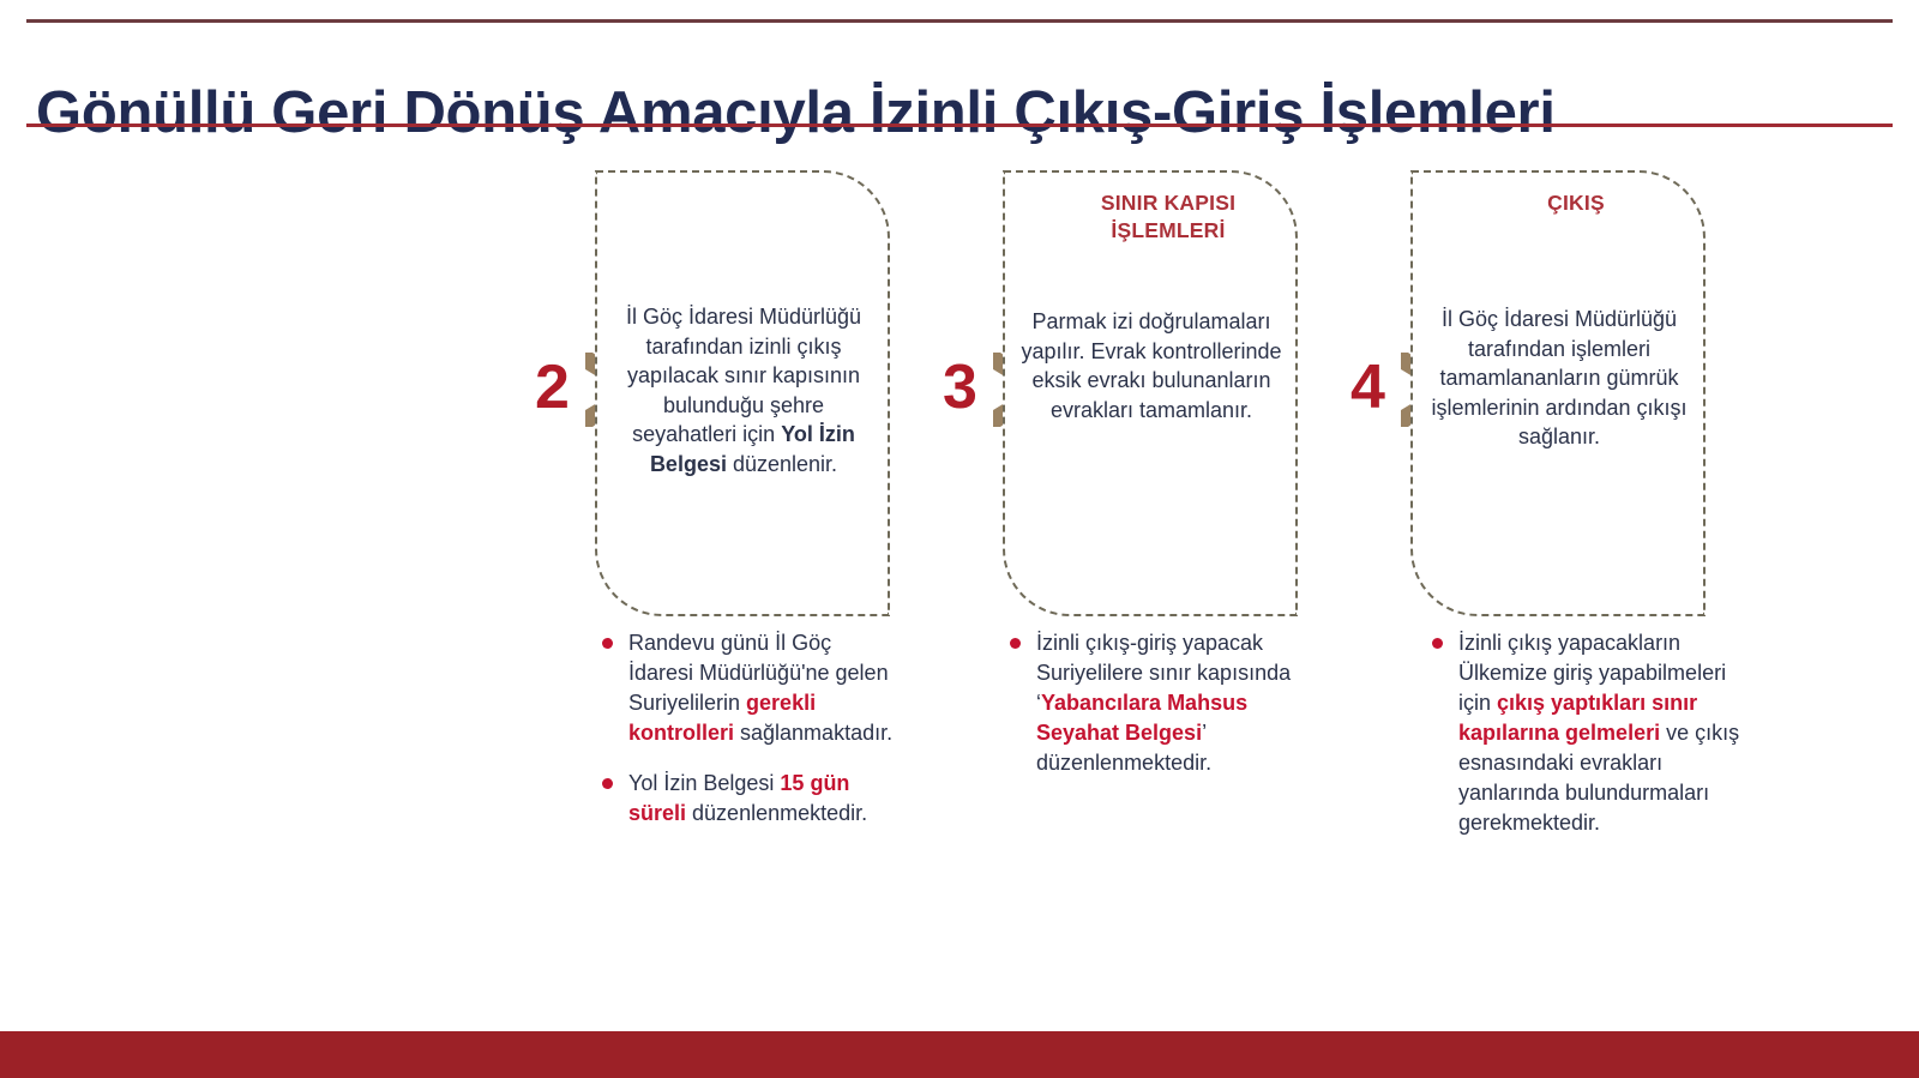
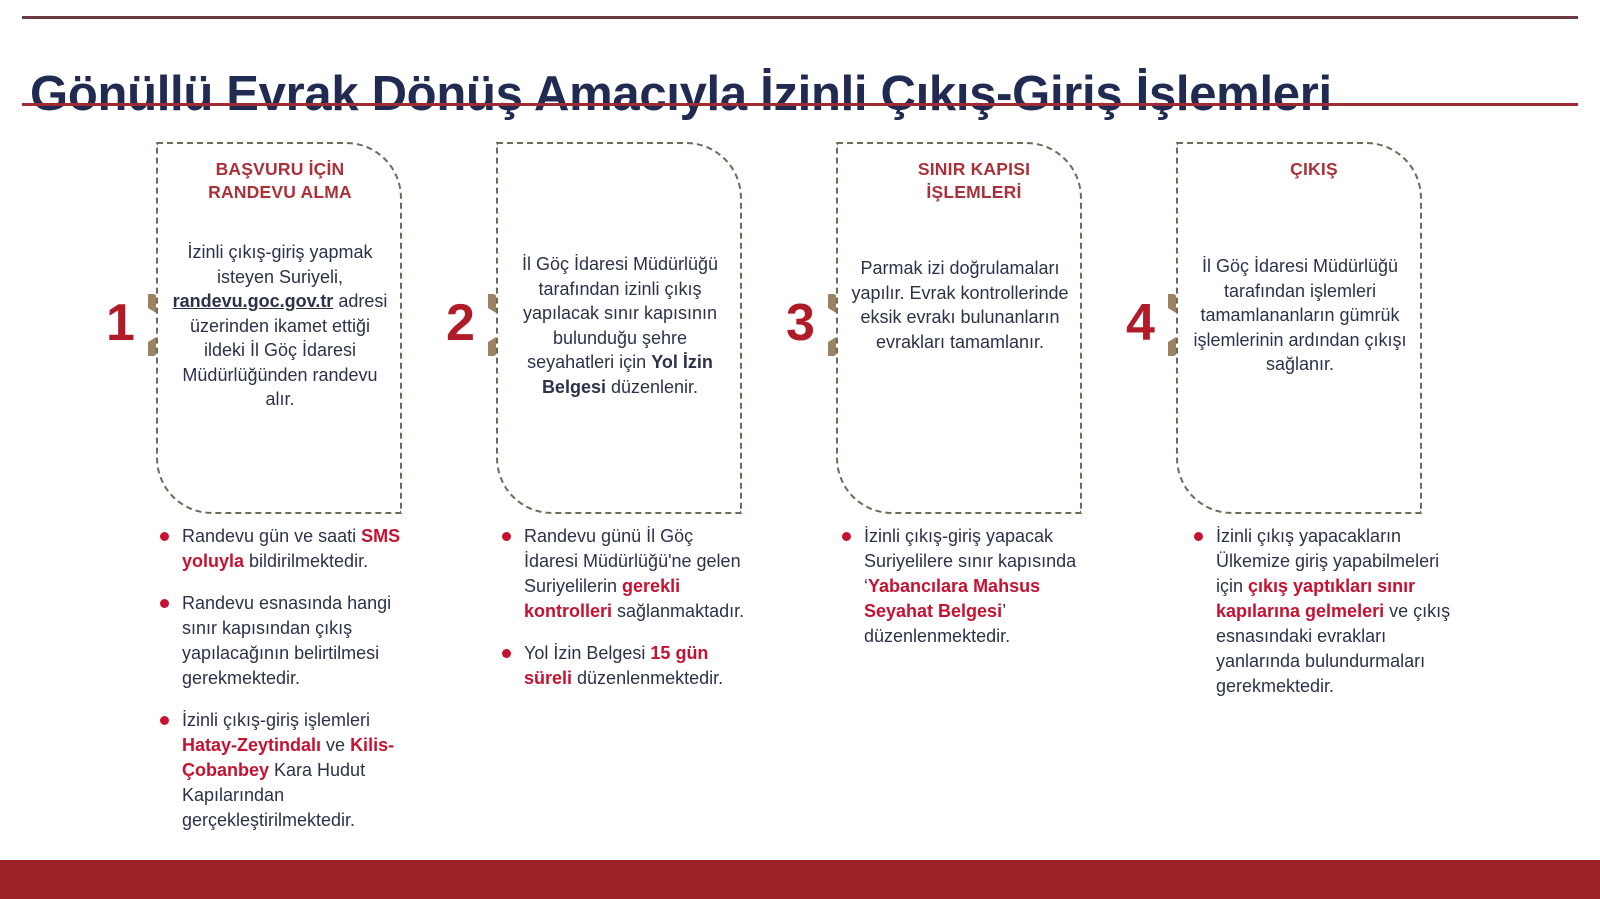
- Gönüllü Geri Dönüş Amacıyla İzinli Çıkış-Giriş İşlemleri
+ Gönüllü Evrak Dönüş Amacıyla İzinli Çıkış-Giriş İşlemleri
+ 1
+ BAŞVURU İÇİN
+ RANDEVU ALMA
+ İzinli çıkış-giriş yapmak isteyen Suriyeli, randevu.goc.gov.tr adresi üzerinden ikamet ettiği ildeki İl Göç İdaresi Müdürlüğünden randevu alır.
+ Randevu gün ve saati SMS yoluyla bildirilmektedir.
+ Randevu esnasında hangi sınır kapısından çıkış yapılacağının belirtilmesi gerekmektedir.
+ İzinli çıkış-giriş işlemleri Hatay-Zeytindalı ve Kilis-Çobanbey Kara Hudut Kapılarından gerçekleştirilmektedir.
  2
  İl Göç İdaresi Müdürlüğü tarafından izinli çıkış yapılacak sınır kapısının bulunduğu şehre seyahatleri için Yol İzin Belgesi düzenlenir.
  Randevu günü İl Göç İdaresi Müdürlüğü'ne gelen Suriyelilerin gerekli kontrolleri sağlanmaktadır.
  Yol İzin Belgesi 15 gün süreli düzenlenmektedir.
  3
  SINIR KAPISI
  İŞLEMLERİ
  Parmak izi doğrulamaları yapılır. Evrak kontrollerinde eksik evrakı bulunanların evrakları tamamlanır.
  İzinli çıkış-giriş yapacak Suriyelilere sınır kapısında ‘Yabancılara Mahsus Seyahat Belgesi’ düzenlenmektedir.
  4
  ÇIKIŞ
  İl Göç İdaresi Müdürlüğü tarafından işlemleri tamamlananların gümrük işlemlerinin ardından çıkışı sağlanır.
  İzinli çıkış yapacakların Ülkemize giriş yapabilmeleri için çıkış yaptıkları sınır kapılarına gelmeleri ve çıkış esnasındaki evrakları yanlarında bulundurmaları gerekmektedir.
